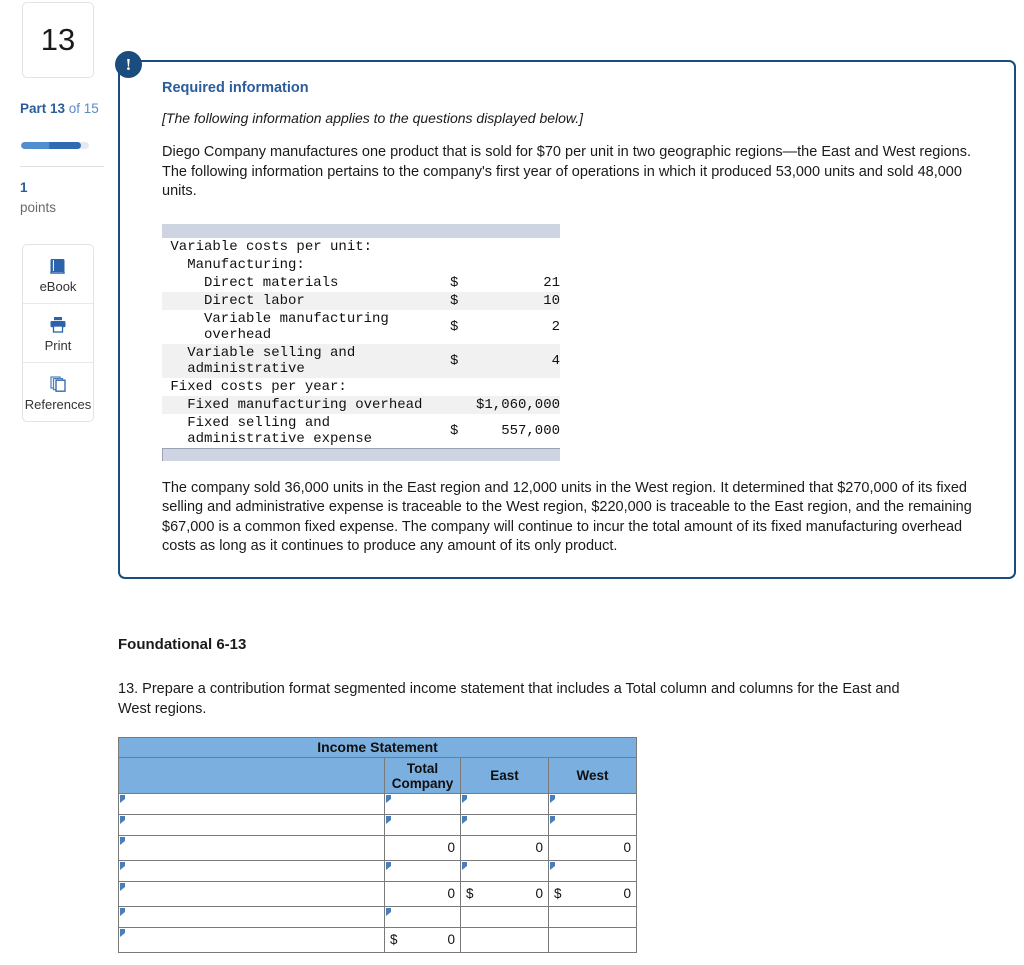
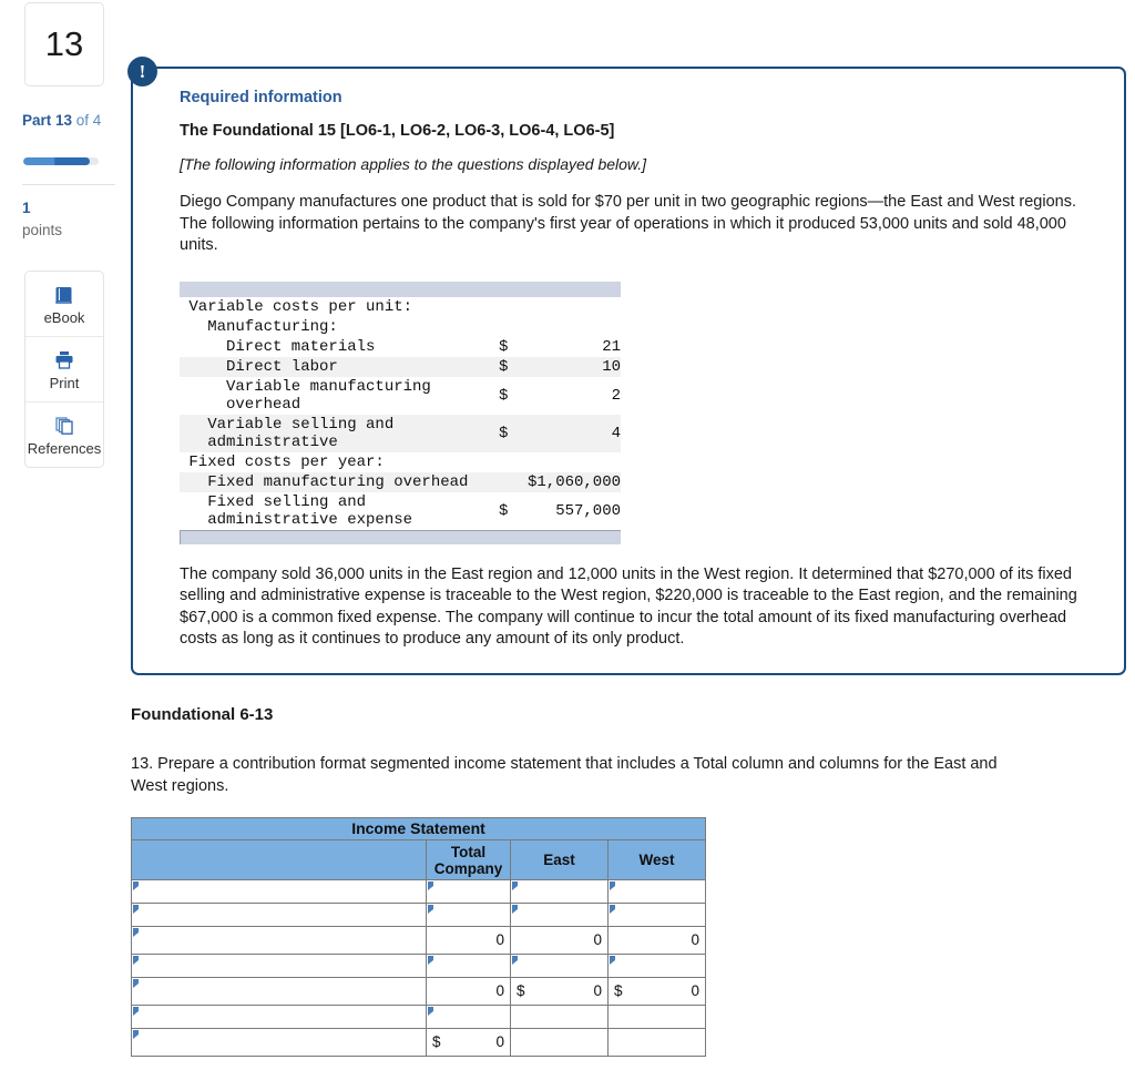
  13
- Part 13 of 15
+ Part 13 of 4
  1
  points
  eBook
  Print
  References
  !
  Required information
+ The Foundational 15 [LO6-1, LO6-2, LO6-3, LO6-4, LO6-5]
  [The following information applies to the questions displayed below.]
  Diego Company manufactures one product that is sold for $70 per unit in two geographic regions—the East and West regions. The following information pertains to the company's first year of operations in which it produced 53,000 units and sold 48,000 units.
  Variable costs per unit:
  Manufacturing:
  Direct materials	$	21
  Direct labor	$	10
  Variable manufacturing overhead	$	2
  Variable selling and administrative	$	4
  Fixed costs per year:
  Fixed manufacturing overhead	$1,060,000
  Fixed selling and administrative expense	$	557,000
  The company sold 36,000 units in the East region and 12,000 units in the West region. It determined that $270,000 of its fixed selling and administrative expense is traceable to the West region, $220,000 is traceable to the East region, and the remaining $67,000 is a common fixed expense. The company will continue to incur the total amount of its fixed manufacturing overhead costs as long as it continues to produce any amount of its only product.
  Foundational 6-13
  13. Prepare a contribution format segmented income statement that includes a Total column and columns for the East and West regions.
  Income Statement
  	Total Company	East	West
  	0	0	0
  	0	$ 0	$ 0
  	$ 0
